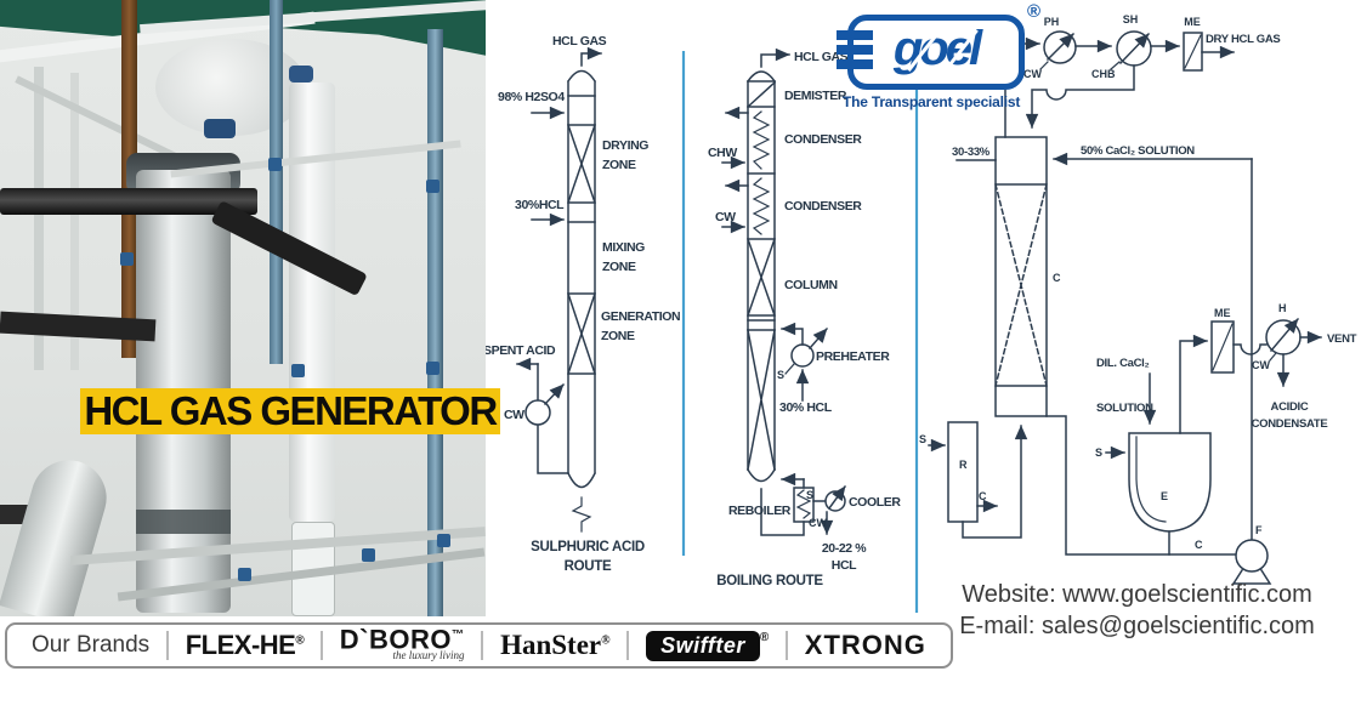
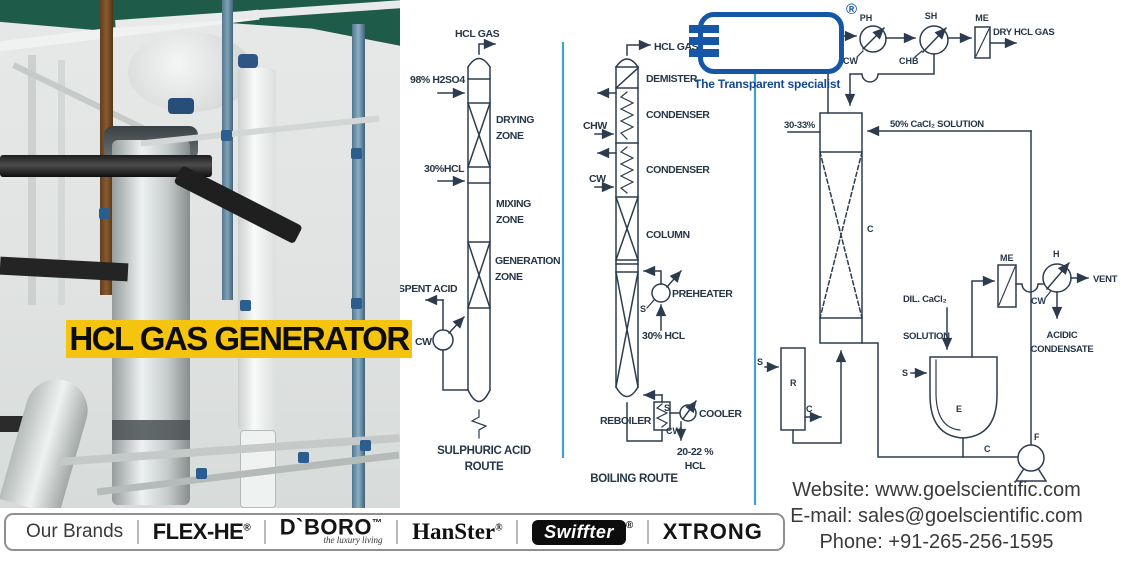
  HCL GAS GENERATOR
  HCL GAS
  98% H2SO4
  DRYING
  ZONE
  30%HCL
  MIXING
  ZONE
  GENERATION
  ZONE
  SPENT ACID
  CW
  SULPHURIC ACID
  ROUTE
  HCL GAS
  DEMISTER
  CHW
  CONDENSER
  CW
  CONDENSER
  COLUMN
  PREHEATER
  S
  30% HCL
  REBOILER
  S
  CW
  COOLER
  20-22 %
  HCL
  BOILING ROUTE
  PH
  CW
  SH
  CHB
  ME
  DRY HCL GAS
  30-33%
  50% CaCl₂ SOLUTION
  C
  DIL. CaCl₂
  SOLUTION
  S
  R
  C
  S
  E
  ME
  H
  VENT
  CW
  ACIDIC
  CONDENSATE
  C
  F
- goel
  ®
  The Transparent specialist
  Website: www.goelscientific.com
  E-mail: sales@goelscientific.com
+ Phone: +91-265-256-1595
  Our Brands
  FLEX-HE®
  D`BORO™
  the luxury living
  HanSter®
  Swiffter
  ®
  XTRONG
